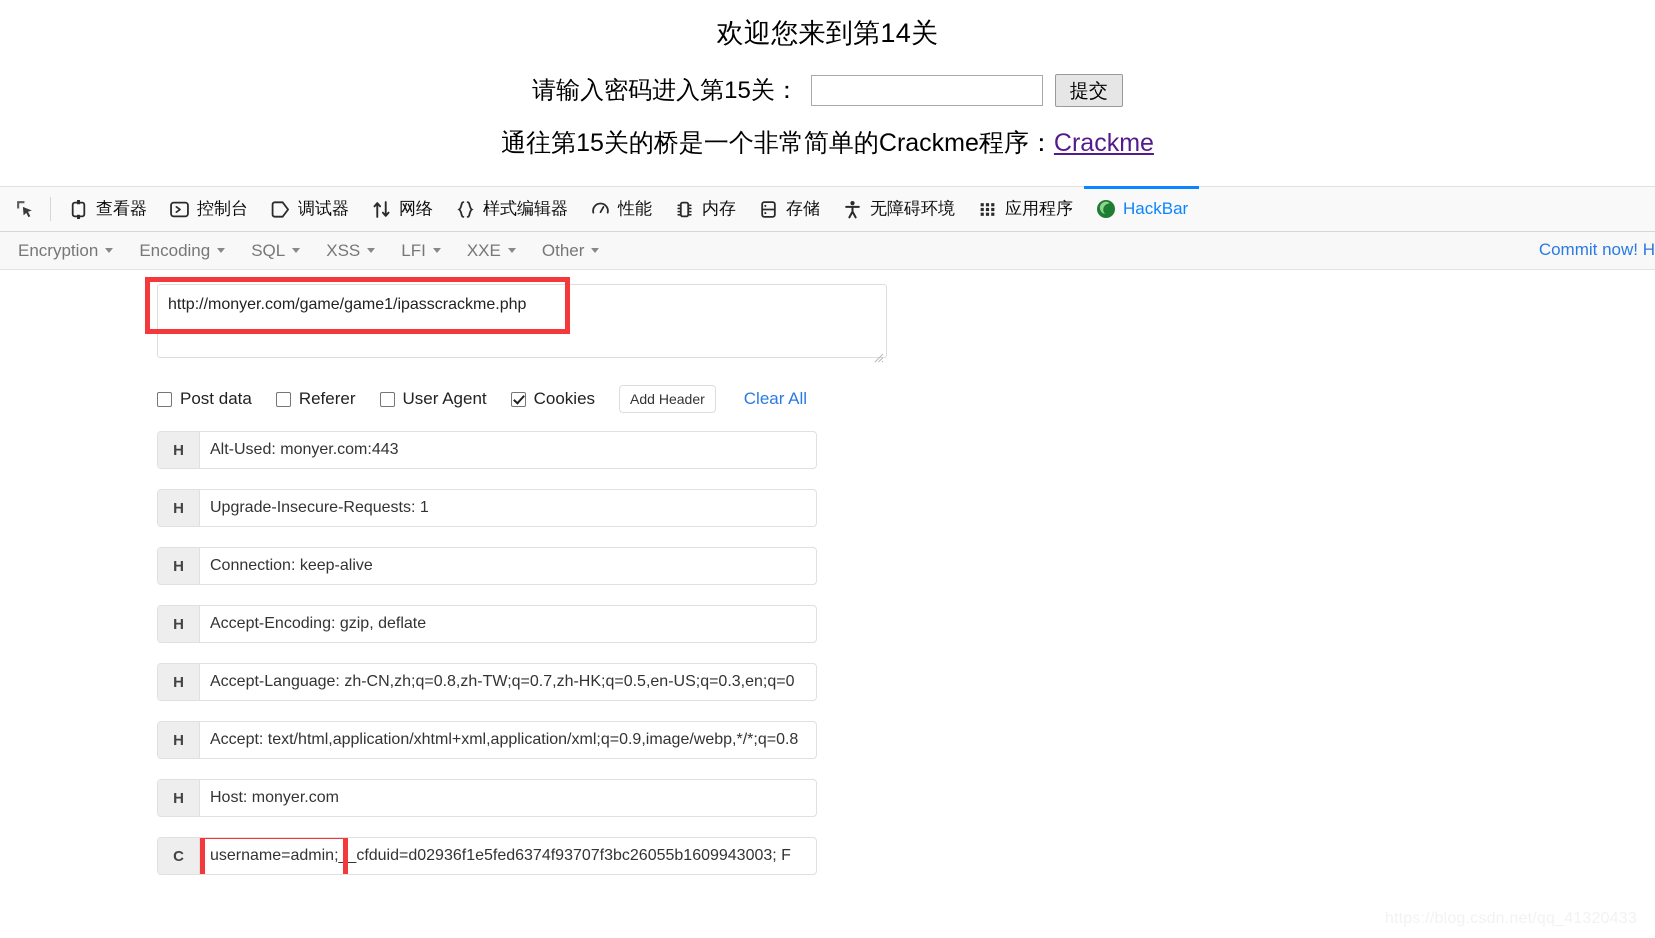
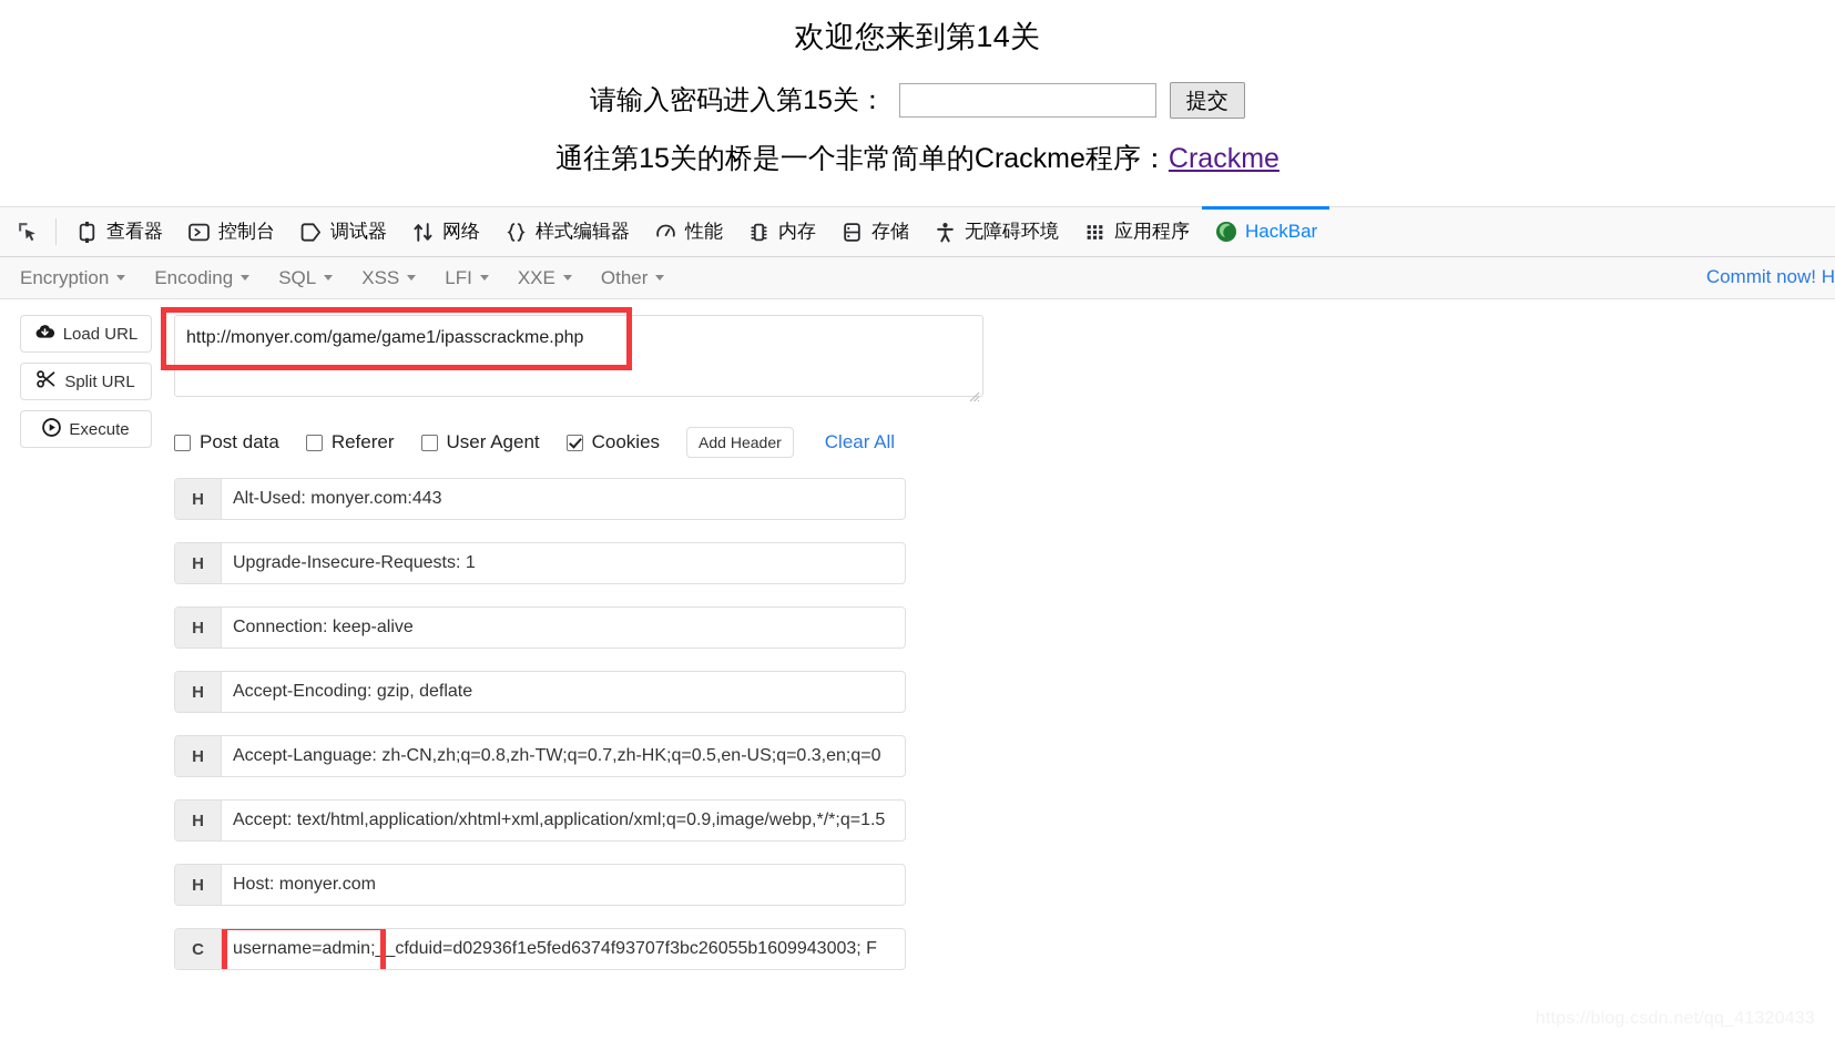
  欢迎您来到第14关
  请输入密码进入第15关：
  提交
  通往第15关的桥是一个非常简单的Crackme程序：Crackme
  查看器
  控制台
  调试器
  网络
  样式编辑器
  性能
  内存
  存储
  无障碍环境
  应用程序
  HackBar
  Encryption
  Encoding
  SQL
  XSS
  LFI
  XXE
  Other
  Commit now! H
+ Load URL
+ Split URL
+ Execute
  http://monyer.com/game/game1/ipasscrackme.php
  Post data
  Referer
  User Agent
  Cookies
  Add Header
  Clear All
  H
  Alt-Used: monyer.com:443
  H
  Upgrade-Insecure-Requests: 1
  H
  Connection: keep-alive
  H
  Accept-Encoding: gzip, deflate
  H
  Accept-Language: zh-CN,zh;q=0.8,zh-TW;q=0.7,zh-HK;q=0.5,en-US;q=0.3,en;q=0
  H
- Accept: text/html,application/xhtml+xml,application/xml;q=0.9,image/webp,*/*;q=0.8
+ Accept: text/html,application/xhtml+xml,application/xml;q=0.9,image/webp,*/*;q=1.5
  H
  Host: monyer.com
  C
  username=admin;
  __cfduid=d02936f1e5fed6374f93707f3bc26055b1609943003; F
